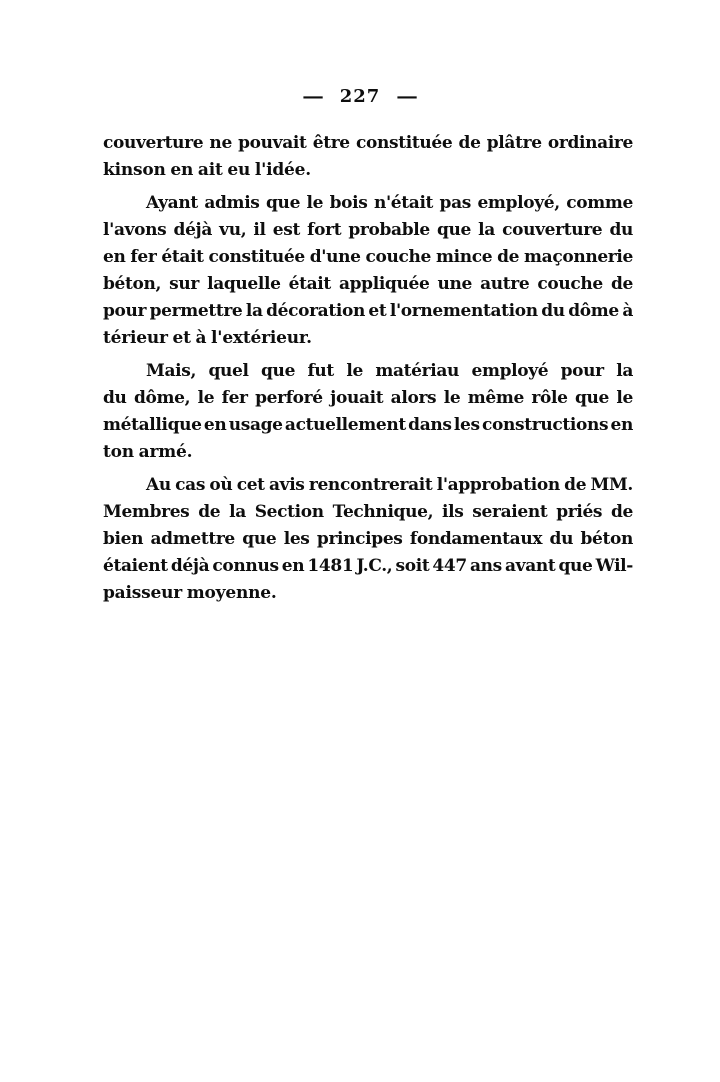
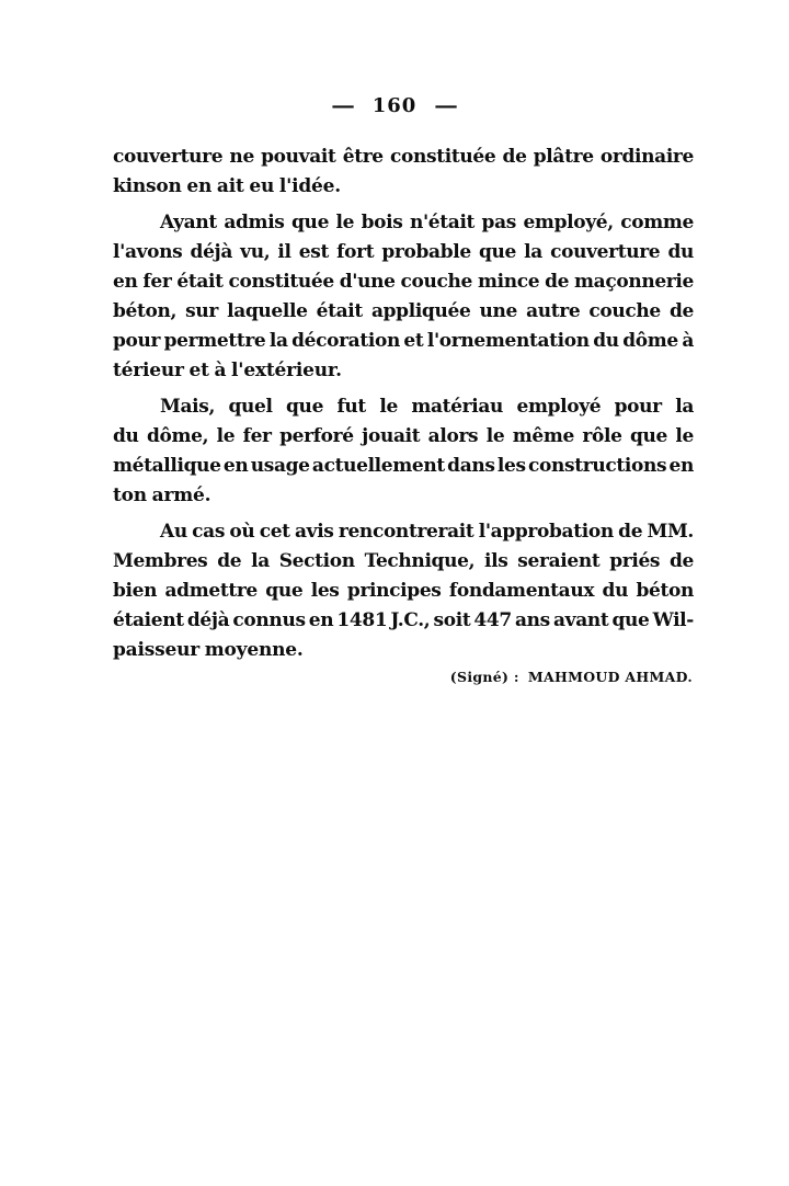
- — 227 —
+ — 160 —
  couverture ne pouvait être constituée de plâtre ordinaire
  kinson en ait eu l'idée.
  Ayant admis que le bois n'était pas employé, comme
  l'avons déjà vu, il est fort probable que la couverture du
  en fer était constituée d'une couche mince de maçonnerie
  béton, sur laquelle était appliquée une autre couche de
  pour permettre la décoration et l'ornementation du dôme à
  térieur et à l'extérieur.
  Mais, quel que fut le matériau employé pour la
  du dôme, le fer perforé jouait alors le même rôle que le
  métallique en usage actuellement dans les constructions en
  ton armé.
  Au cas où cet avis rencontrerait l'approbation de MM.
  Membres de la Section Technique, ils seraient priés de
  bien admettre que les principes fondamentaux du béton
  étaient déjà connus en 1481 J.C., soit 447 ans avant que Wil-
  paisseur moyenne.
+ (Signé) : MAHMOUD AHMAD.
